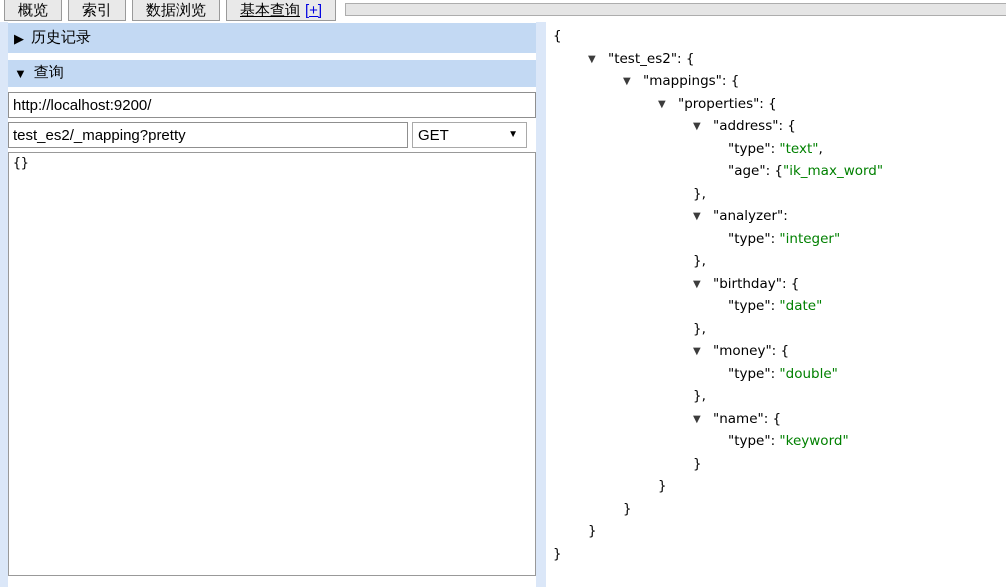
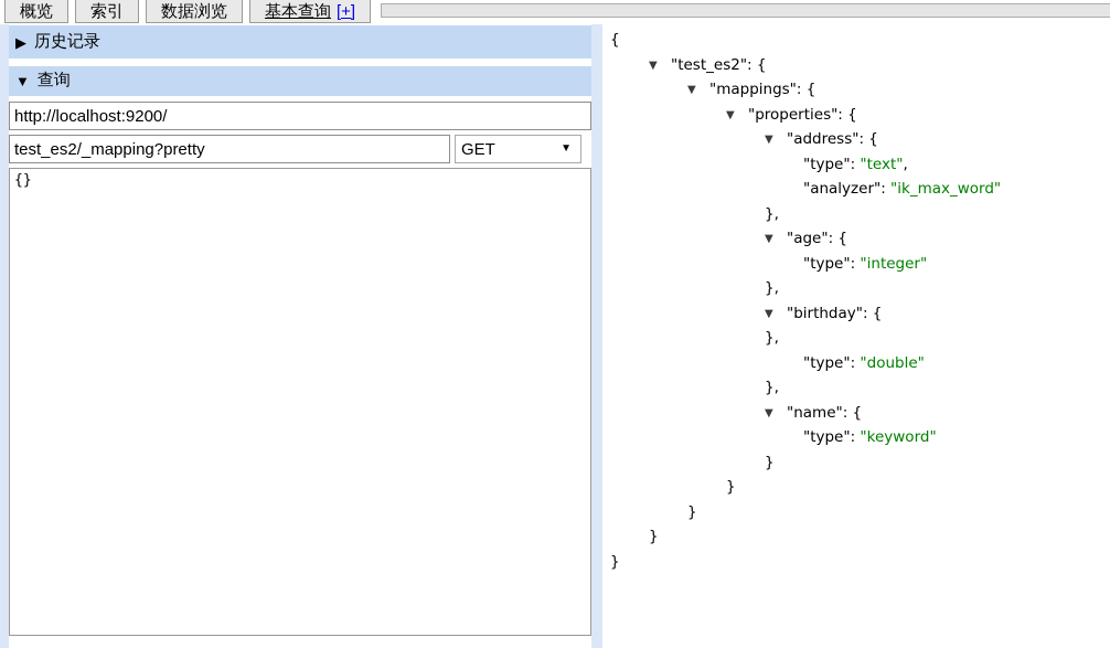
  概览
  索引
  数据浏览
  基本查询 [+]
  ▶
  历史记录
  ▼
  查询
  http://localhost:9200/
  test_es2/_mapping?pretty
  GET
  ▼
  {}
  {
  ▼ "test_es2": {
  ▼ "mappings": {
  ▼ "properties": {
  ▼ "address": {
  "type": "text",
- "age": {"ik_max_word"
+ "analyzer": "ik_max_word"
  },
- ▼ "analyzer":
+ ▼ "age": {
  "type": "integer"
  },
  ▼ "birthday": {
- "type": "date"
  },
- ▼ "money": {
  "type": "double"
  },
  ▼ "name": {
  "type": "keyword"
  }
  }
  }
  }
  }
